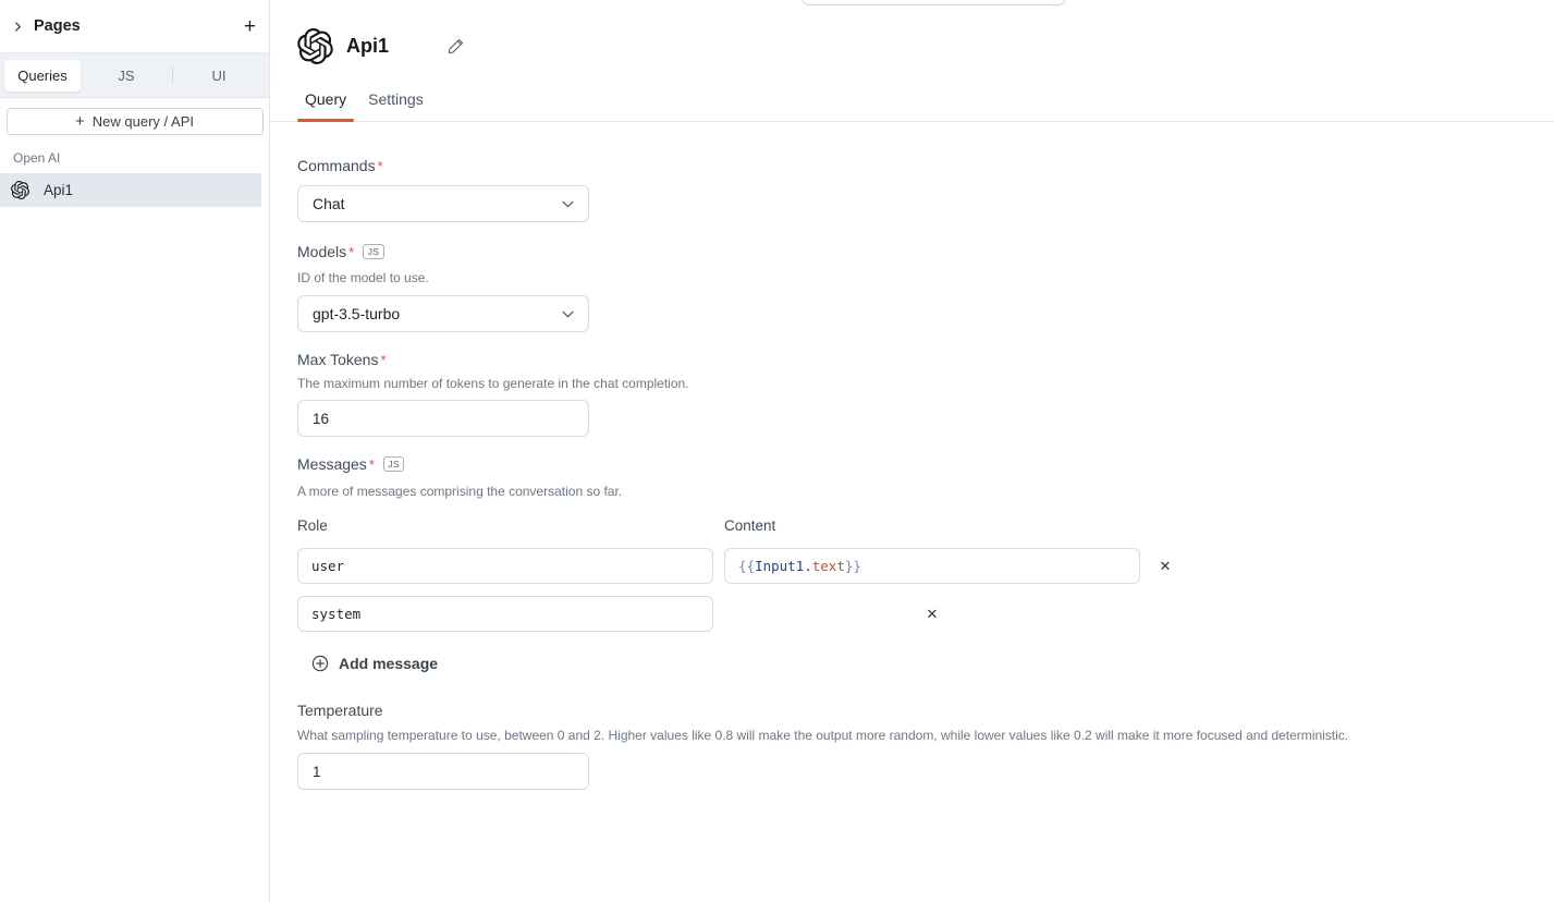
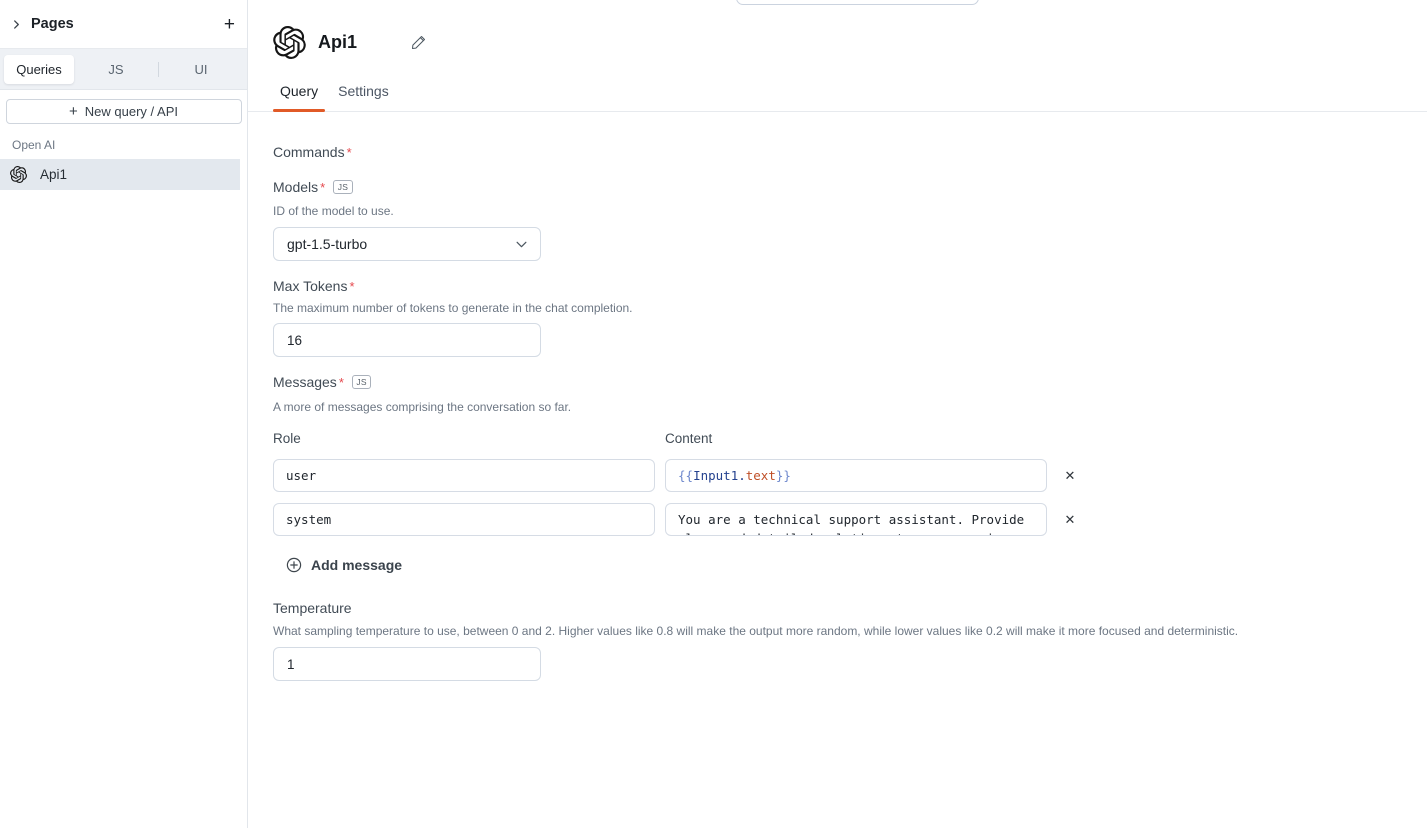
  Pages
  +
  Queries
  JS
  UI
  +
  New query / API
  Open AI
  Api1
  Api1
  Query
  Settings
  Commands
  *
- Chat
  Models
  *
  JS
  ID of the model to use.
- gpt-3.5-turbo
+ gpt-1.5-turbo
  Max Tokens
  *
  The maximum number of tokens to generate in the chat completion.
  16
  Messages
  *
  JS
  A more of messages comprising the conversation so far.
  Role
  Content
  user
  {{Input1.text}}
  ✕
  system
+ You are a technical support assistant. Provide
  ✕
  Add message
  Temperature
  What sampling temperature to use, between 0 and 2. Higher values like 0.8 will make the output more random, while lower values like 0.2 will make it more focused and deterministic.
  1
